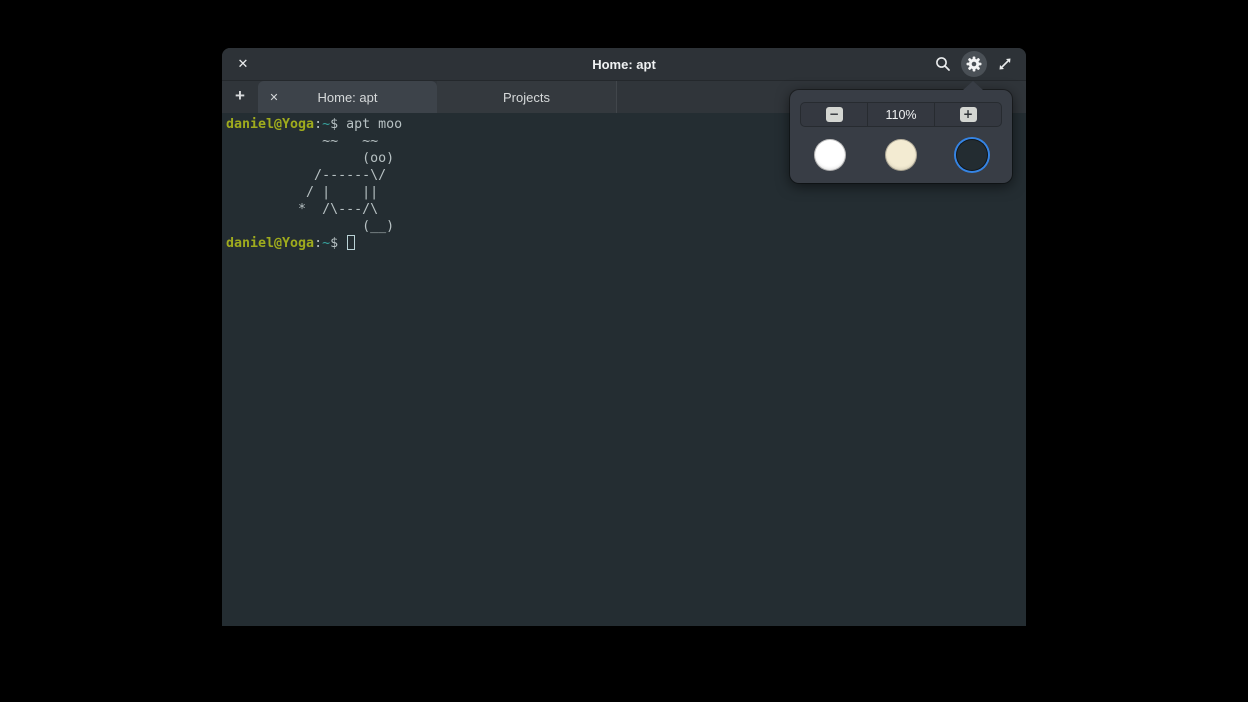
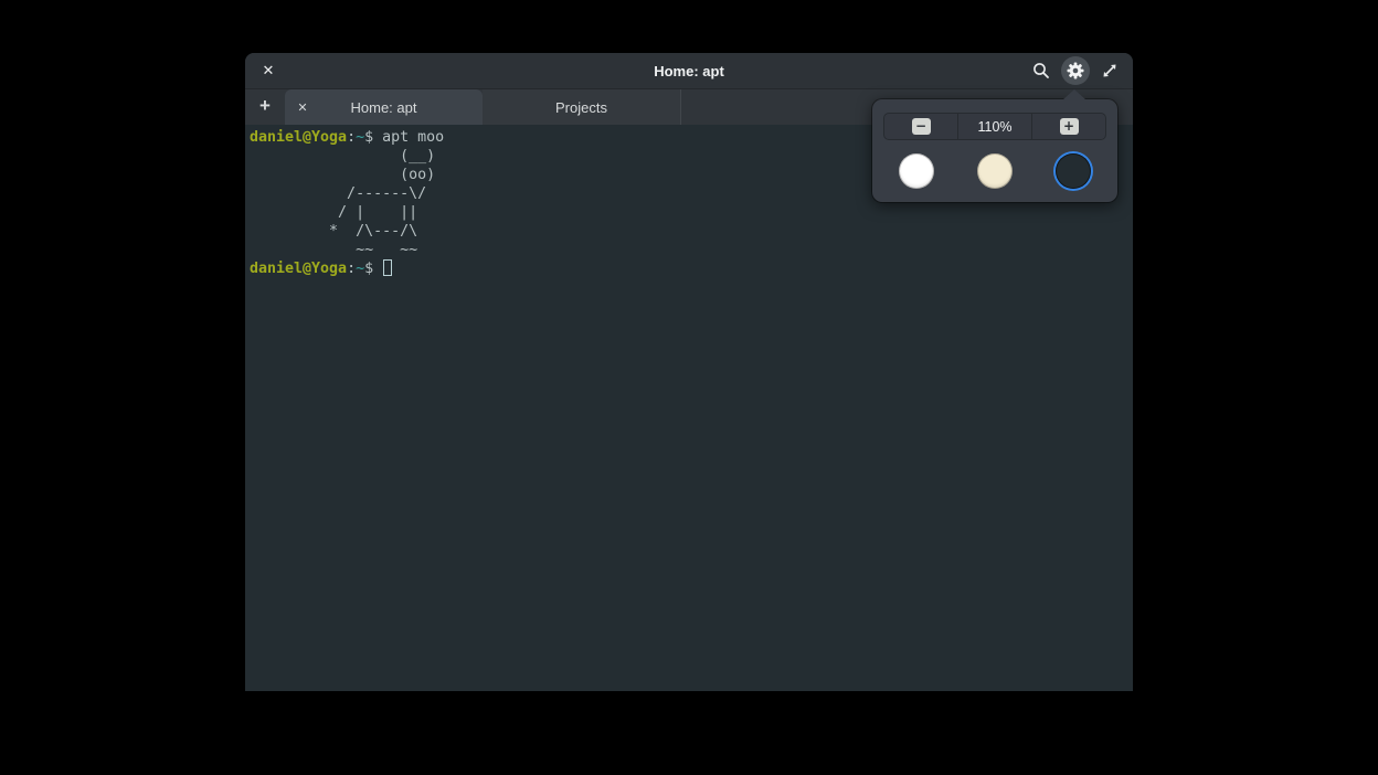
  ✕
  Home: apt
  +
  ✕
  Home: apt
  Projects
  daniel@Yoga:~$ apt moo
- ~~ ~~
+ (__)
  (oo)
  /------\/
  / | ||
  * /\---/\
- (__)
+ ~~ ~~
  daniel@Yoga:~$
  −
  110%
  +
